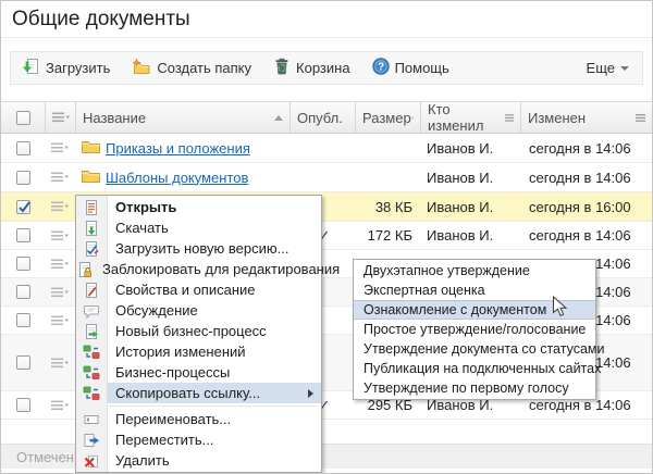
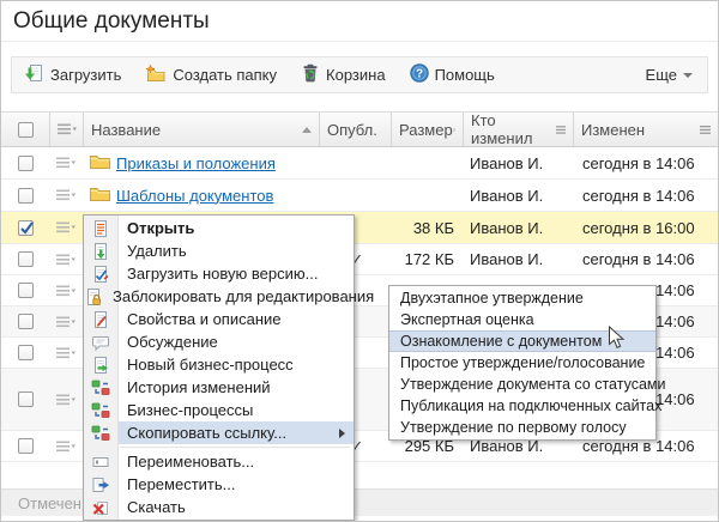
  Общие документы
  Загрузить
  Создать папку
  Корзина
  ?
  Помощь
  Еще
  Название
  Опубл.
  Размер
  Кто изменил
  Изменен
  Приказы и положения
  Иванов И.
  сегодня в 14:06
  Шаблоны документов
  Иванов И.
  сегодня в 14:06
  38 КБ
  Иванов И.
  сегодня в 16:00
  ✓
  172 КБ
  Иванов И.
  сегодня в 14:06
  ✓
  295 КБ
  Иванов И.
  сегодня в 14:06
  Отмечен
  Открыть
- Скачать
+ Удалить
  Загрузить новую версию...
  Заблокировать для редактирования
  Свойства и описание
  Обсуждение
  Новый бизнес-процесс
  История изменений
  Бизнес-процессы
  Скопировать ссылку...
  Переименовать...
  Переместить...
- Удалить
+ Скачать
  Двухэтапное утверждение
  Экспертная оценка
  Ознакомление с документом
  Простое утверждение/голосование
  Утверждение документа со статусами
  Публикация на подключенных сайтах
  Утверждение по первому голосу
